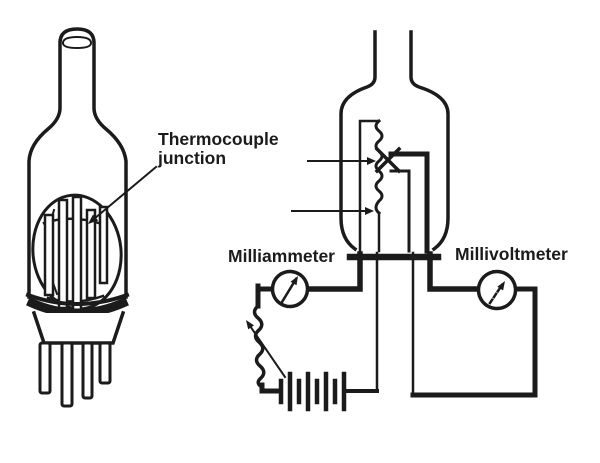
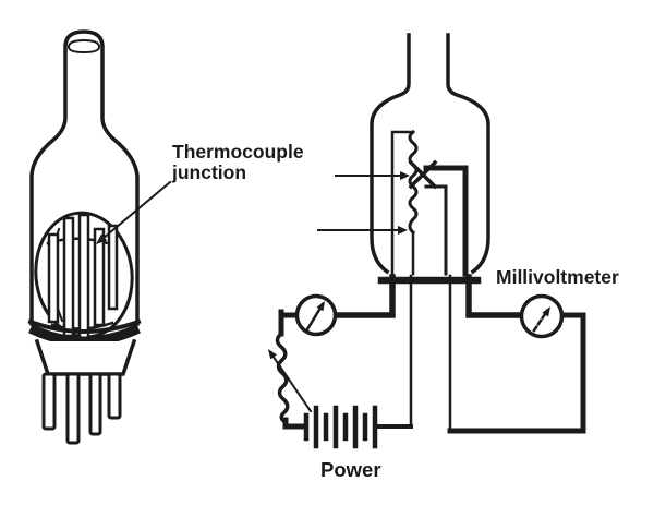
  Thermocouple
  junction
- Milliammeter
  Millivoltmeter
+ Power
